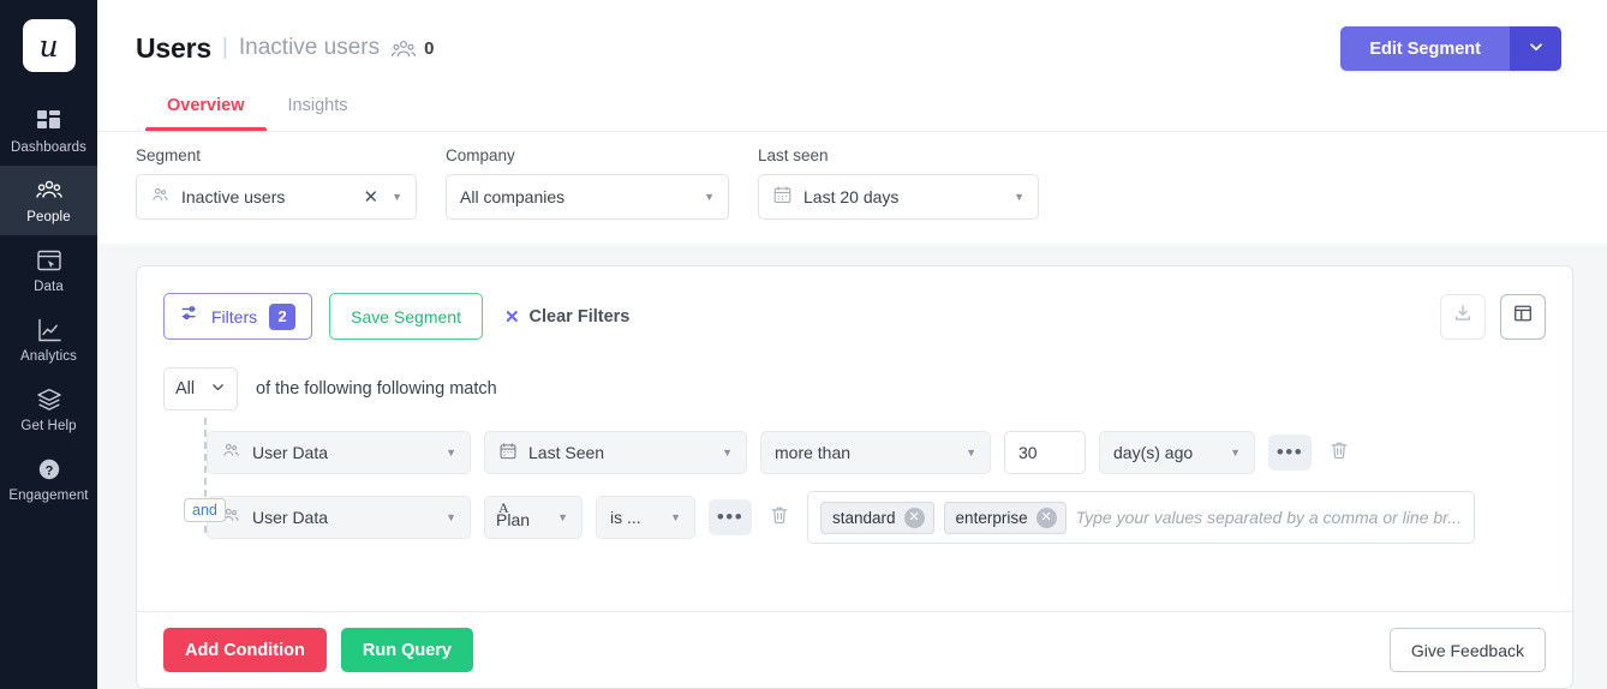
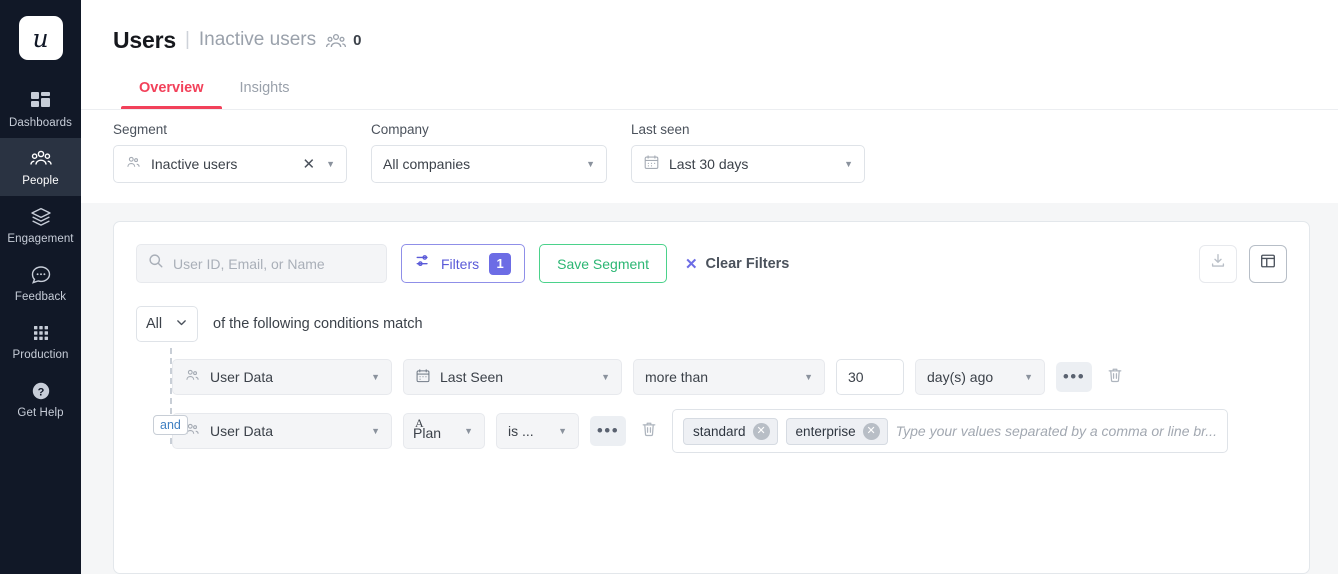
  u
  Dashboards
  People
- Data
- Analytics
- Get Help
+ Engagement
+ Feedback
+ Production
  ?
- Engagement
+ Get Help
  Users
  |
  Inactive users
  0
- Edit Segment
  Overview
  Insights
  Segment
  Inactive users
  ✕
  ▼
  Company
  All companies
  ▼
  Last seen
- Last 20 days
+ Last 30 days
  ▼
+ User ID, Email, or Name
  Filters
- 2
+ 1
  Save Segment
  ✕
  Clear Filters
  All
- of the following following match
+ of the following conditions match
  and
  User Data
  ▼
  Last Seen
  ▼
  more than
  ▼
  30
  day(s) ago
  ▼
  •••
  User Data
  ▼
  A
  Plan
  ▼
  is ...
  ▼
  •••
  standard
  ✕
  enterprise
  ✕
  Type your values separated by a comma or line br...
- Add Condition
- Run Query
- Give Feedback
